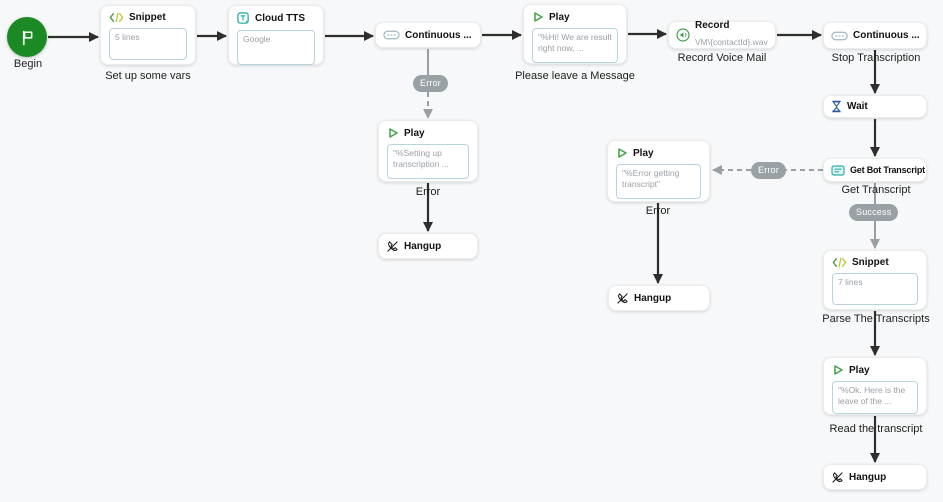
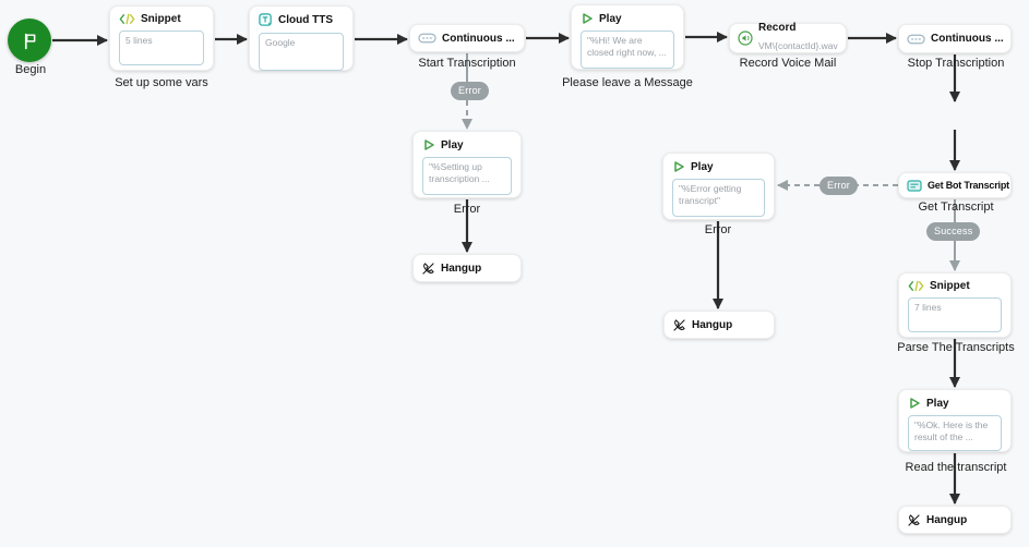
  Begin
  Snippet
  5 lines
  Set up some vars
  Cloud TTS
  Google
  Continuous ...
+ Start Transcription
  Play
- "%Hi! We are result right now, ...
+ "%Hi! We are closed right now, ...
  Please leave a Message
  Record
  VM\{contactId}.wav
  Record Voice Mail
  Continuous ...
  Stop Transcription
- Wait
  Get Bot Transcript
  Get Transcript
  Snippet
  7 lines
  Parse The Transcripts
  Play
- "%Ok. Here is the leave of the ...
+ "%Ok. Here is the result of the ...
  Read the transcript
  Hangup
  Play
  "%Setting up transcription ...
  Error
  Hangup
  Play
  "%Error getting transcript"
  Error
  Hangup
  Error
  Error
  Success
